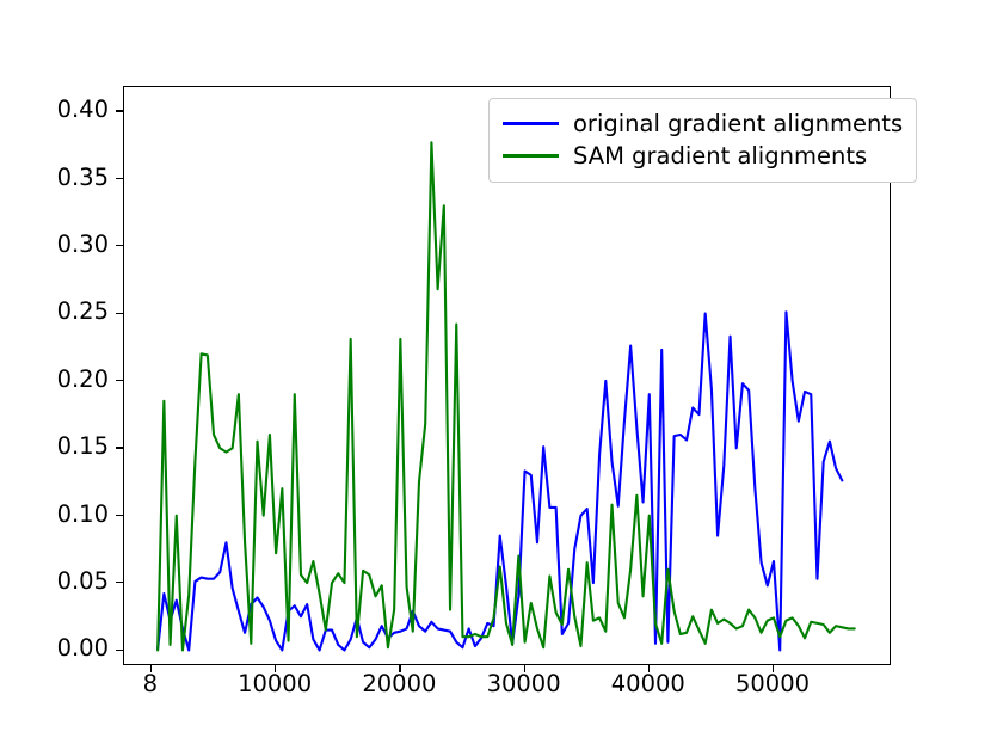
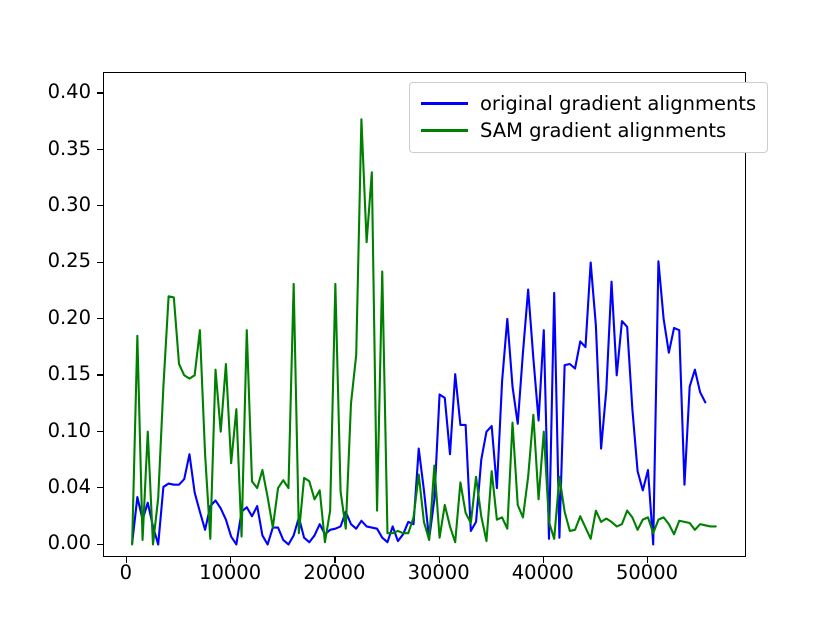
  0.00
- 0.05
+ 0.04
  0.10
  0.15
  0.20
  0.25
  0.30
  0.35
  0.40
- 8
+ 0
  10000
  20000
  30000
  40000
  50000
  original gradient alignments
  SAM gradient alignments
